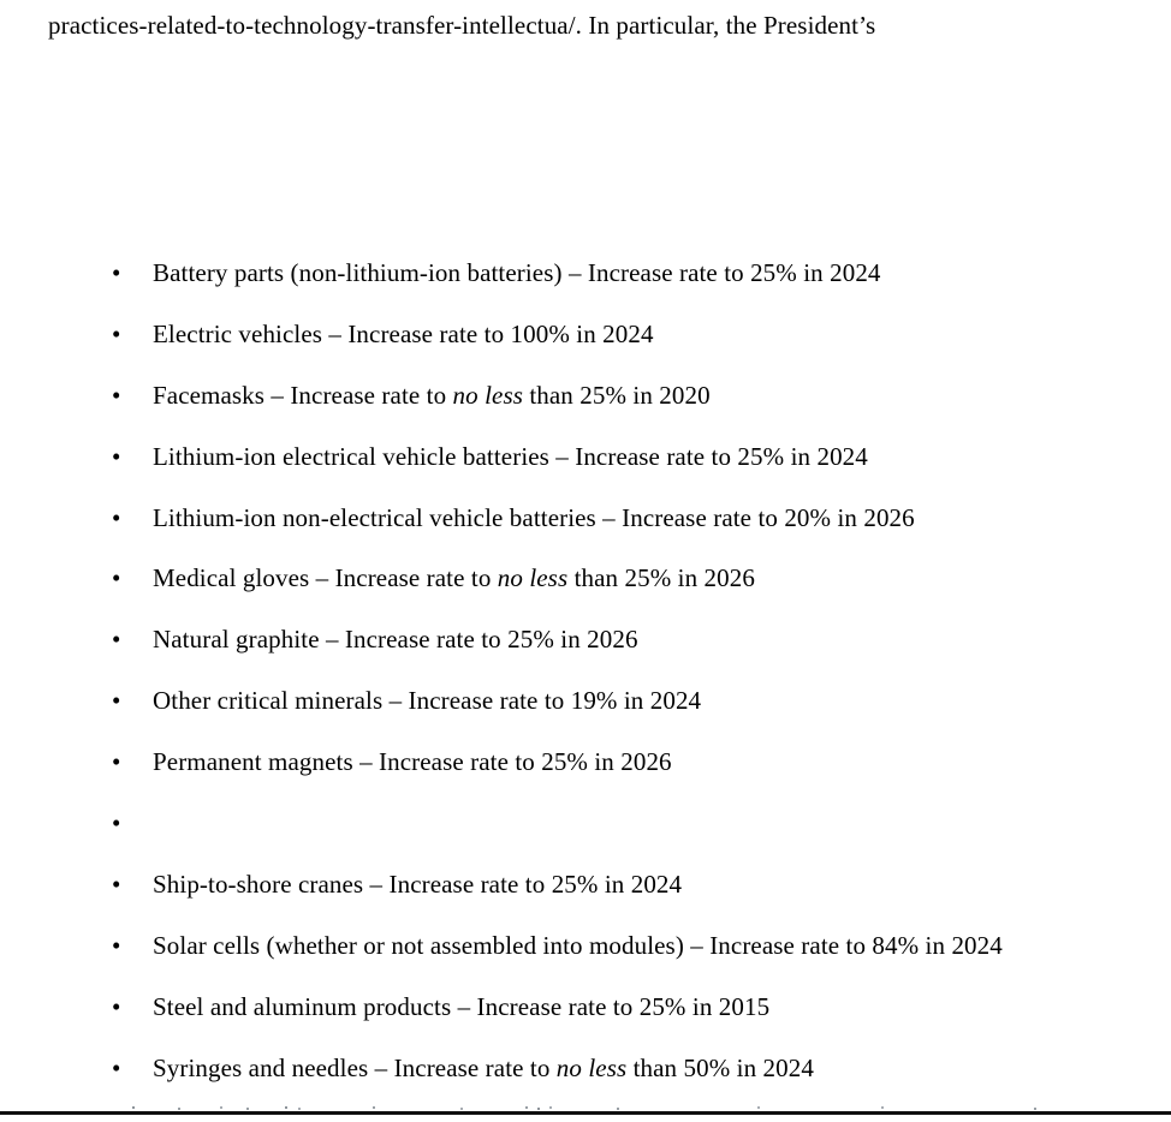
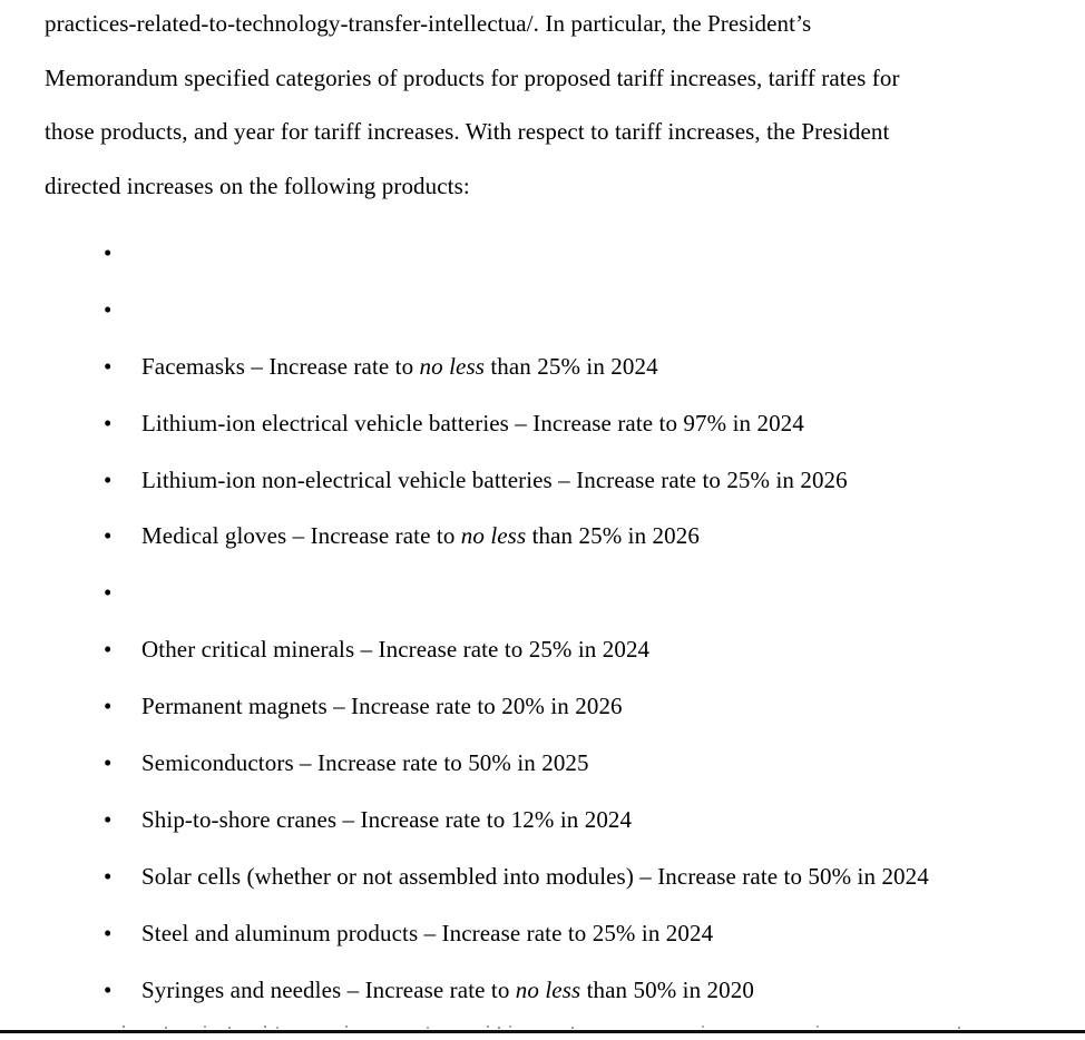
  practices-related-to-technology-transfer-intellectua/. In particular, the President’s
+ Memorandum specified categories of products for proposed tariff increases, tariff rates for
+ those products, and year for tariff increases. With respect to tariff increases, the President
+ directed increases on the following products:
  •
- Battery parts (non-lithium-ion batteries) – Increase rate to 25% in 2024
  •
- Electric vehicles – Increase rate to 100% in 2024
  •
- Facemasks – Increase rate to no less than 25% in 2020
+ Facemasks – Increase rate to no less than 25% in 2024
  •
- Lithium-ion electrical vehicle batteries – Increase rate to 25% in 2024
+ Lithium-ion electrical vehicle batteries – Increase rate to 97% in 2024
  •
- Lithium-ion non-electrical vehicle batteries – Increase rate to 20% in 2026
+ Lithium-ion non-electrical vehicle batteries – Increase rate to 25% in 2026
  •
  Medical gloves – Increase rate to no less than 25% in 2026
  •
- Natural graphite – Increase rate to 25% in 2026
  •
- Other critical minerals – Increase rate to 19% in 2024
+ Other critical minerals – Increase rate to 25% in 2024
  •
- Permanent magnets – Increase rate to 25% in 2026
+ Permanent magnets – Increase rate to 20% in 2026
  •
+ Semiconductors – Increase rate to 50% in 2025
  •
- Ship-to-shore cranes – Increase rate to 25% in 2024
+ Ship-to-shore cranes – Increase rate to 12% in 2024
  •
- Solar cells (whether or not assembled into modules) – Increase rate to 84% in 2024
+ Solar cells (whether or not assembled into modules) – Increase rate to 50% in 2024
  •
- Steel and aluminum products – Increase rate to 25% in 2015
+ Steel and aluminum products – Increase rate to 25% in 2024
  •
- Syringes and needles – Increase rate to no less than 50% in 2024
+ Syringes and needles – Increase rate to no less than 50% in 2020
